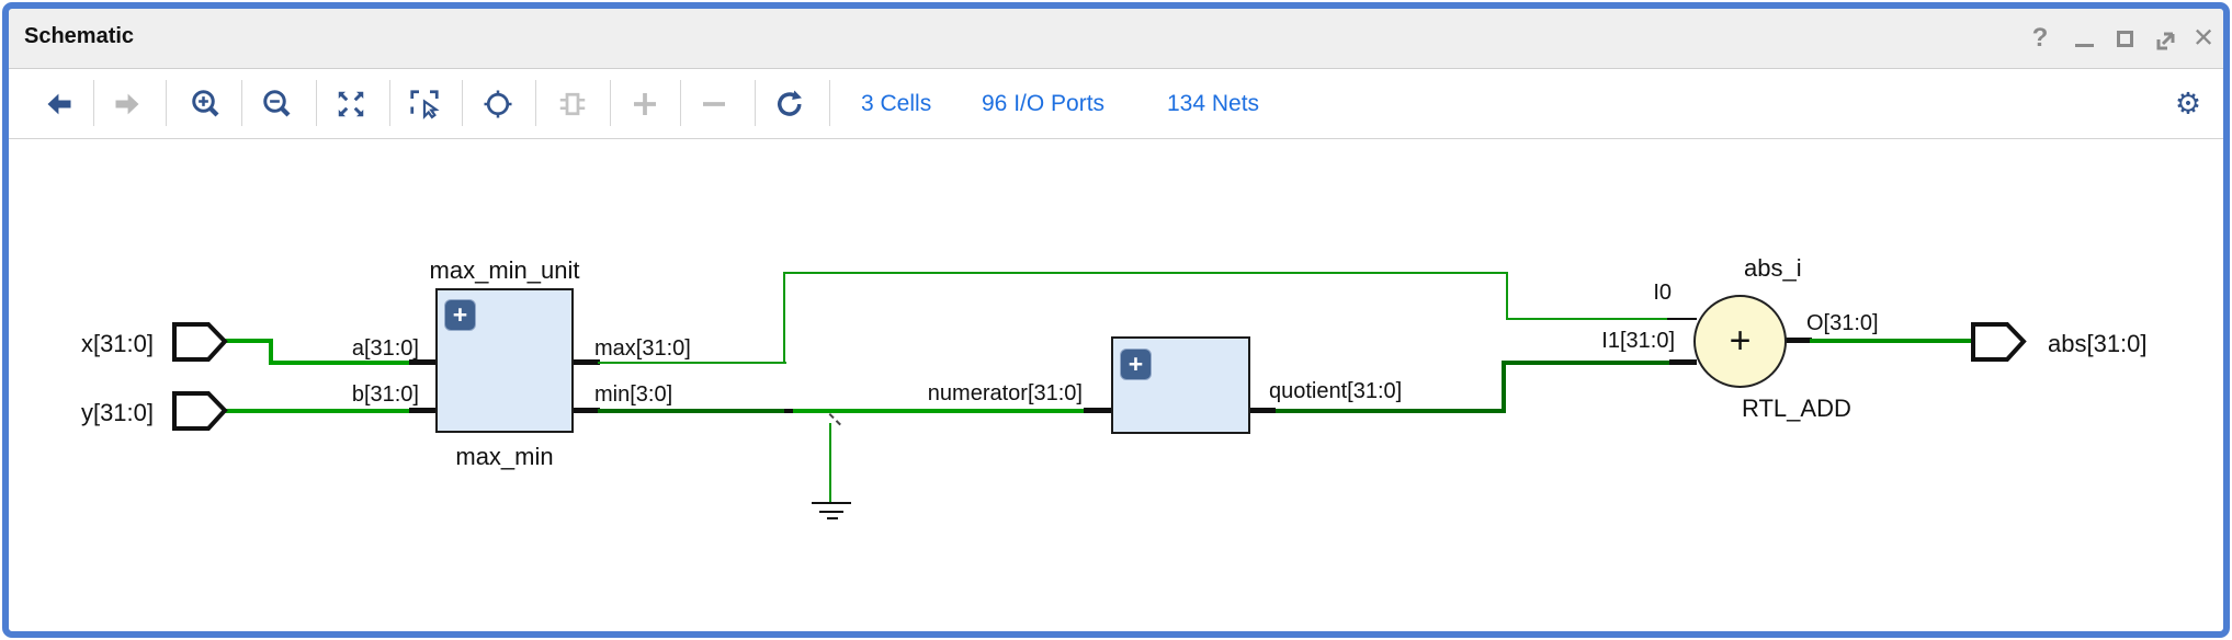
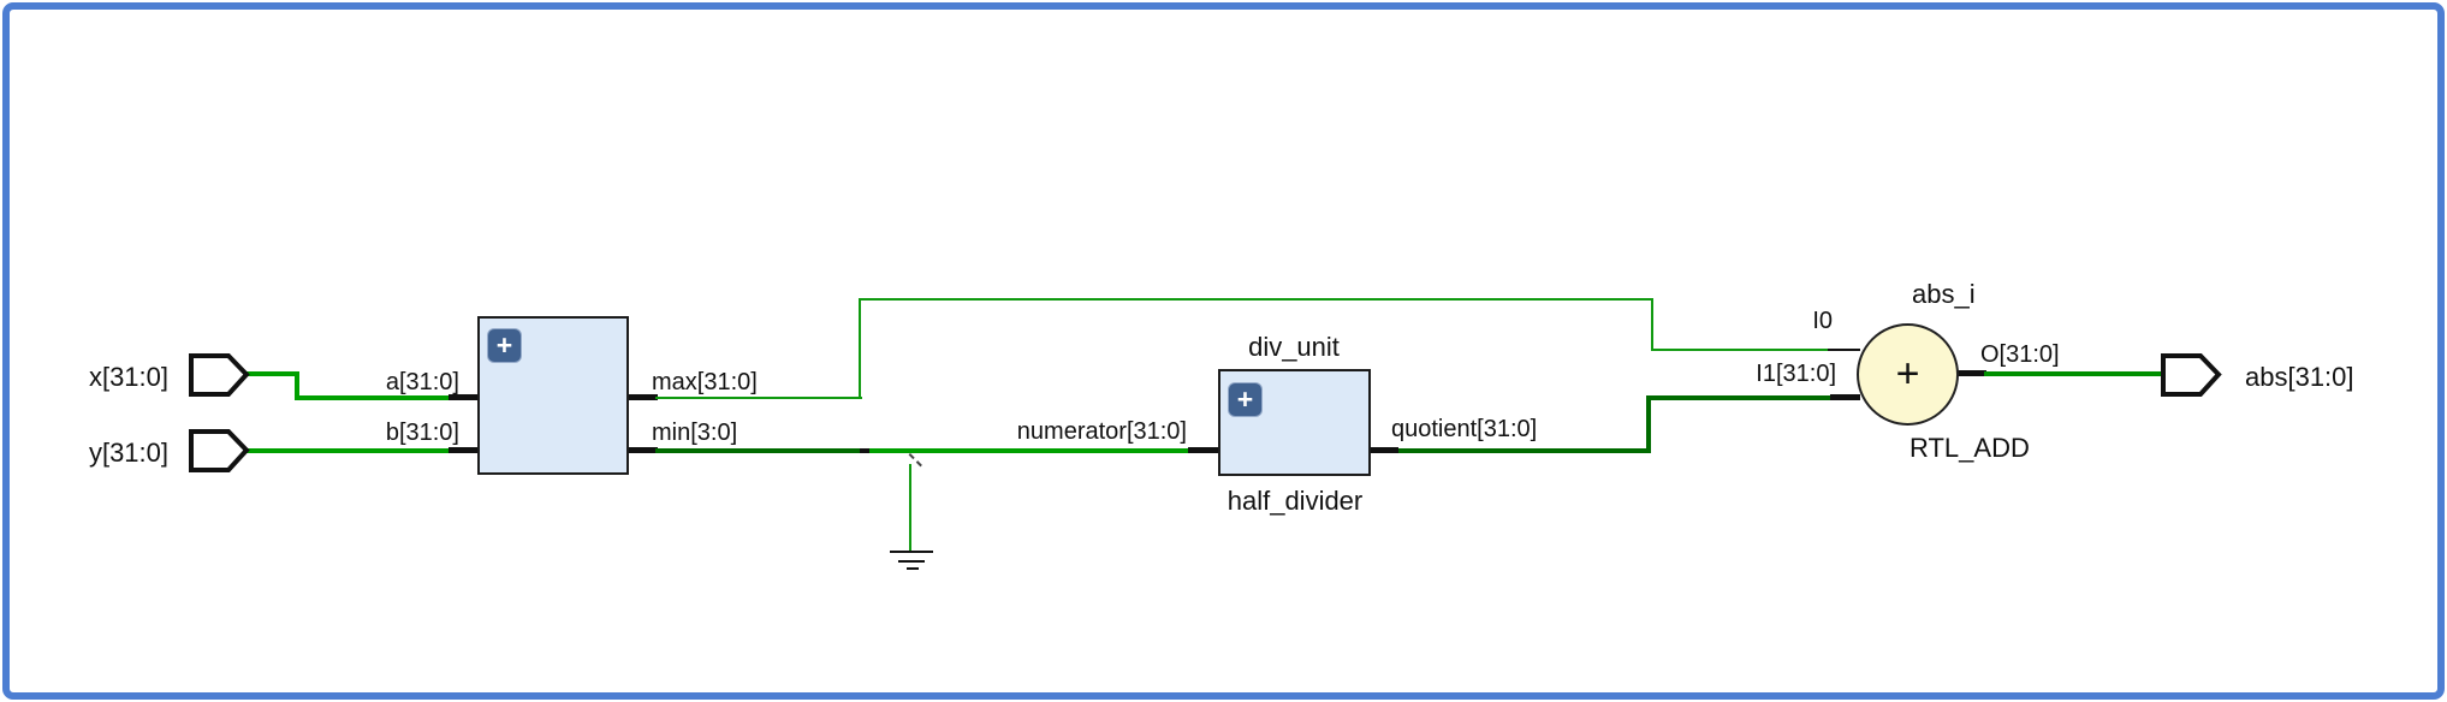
- Schematic
- ?
- ✕
- 3 Cells
- 96 I/O Ports
- 134 Nets
- ⚙
  x[31:0]
  y[31:0]
  abs[31:0]
  +
- max_min_unit
- max_min
  a[31:0]
  b[31:0]
  max[31:0]
  min[3:0]
  +
+ div_unit
+ half_divider
  numerator[31:0]
  quotient[31:0]
  +
  abs_i
  RTL_ADD
  I0
  I1[31:0]
  O[31:0]
